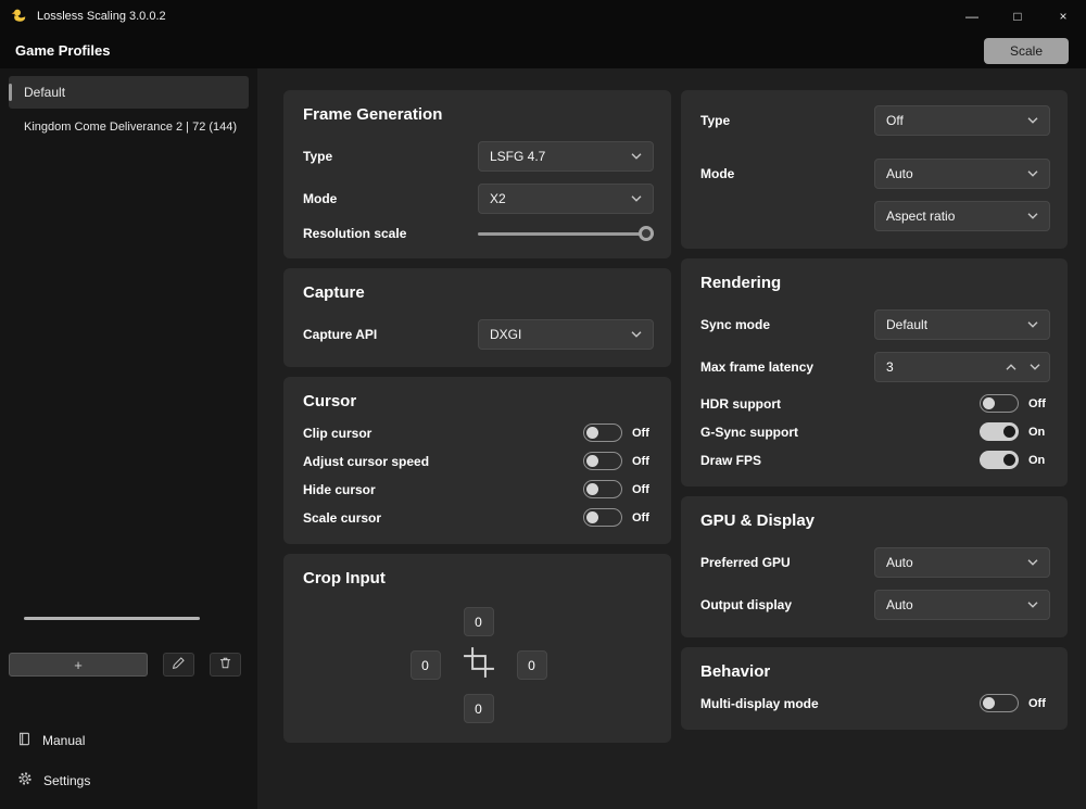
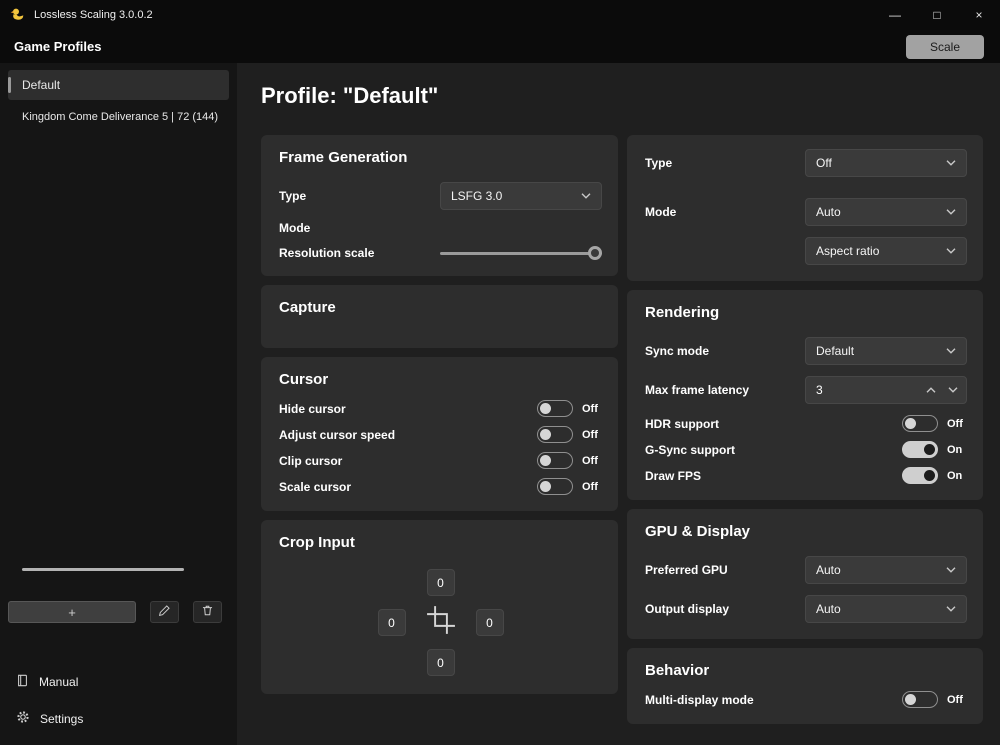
  Lossless Scaling 3.0.0.2
  —
  □
  ×
  Game Profiles
  Scale
  Default
- Kingdom Come Deliverance 2 | 72 (144)
+ Kingdom Come Deliverance 5 | 72 (144)
  +
  Manual
  Settings
+ Profile: "Default"
  Frame Generation
  Type
- LSFG 4.7
+ LSFG 3.0
  Mode
- X2
  Resolution scale
  Capture
- Capture API
- DXGI
  Cursor
- Clip cursor
+ Hide cursor
  Off
  Adjust cursor speed
  Off
- Hide cursor
+ Clip cursor
  Off
  Scale cursor
  Off
  Crop Input
  0
  0
  0
  0
  Type
  Off
  Mode
  Auto
  Aspect ratio
  Rendering
  Sync mode
  Default
  Max frame latency
  3
  HDR support
  Off
  G-Sync support
  On
  Draw FPS
  On
  GPU & Display
  Preferred GPU
  Auto
  Output display
  Auto
  Behavior
  Multi-display mode
  Off
